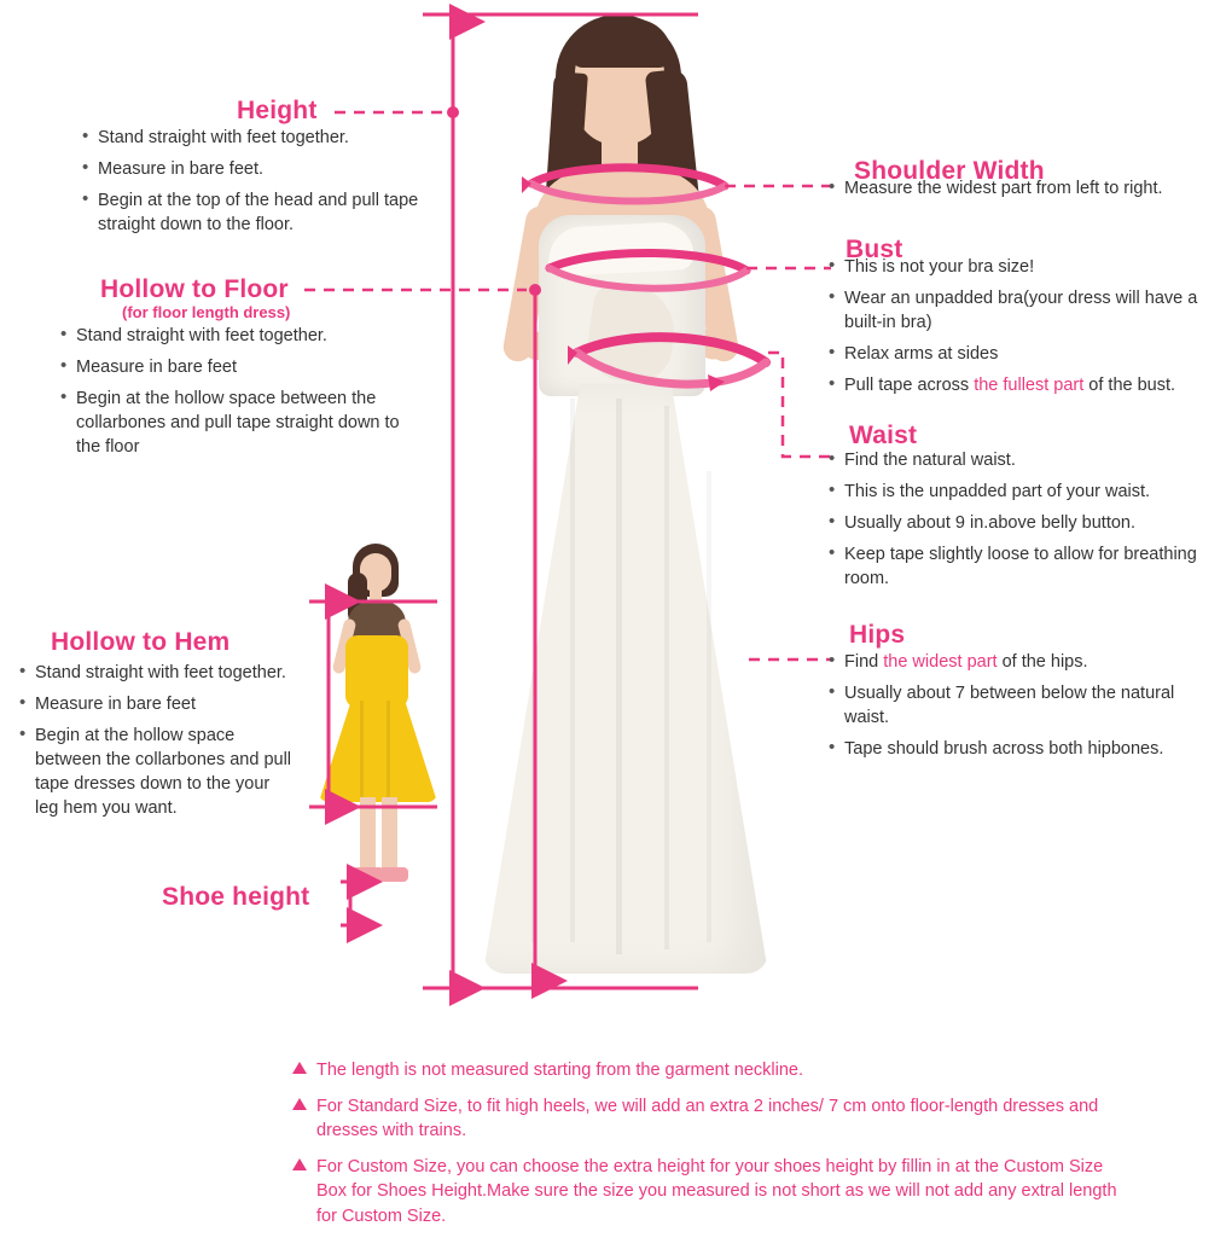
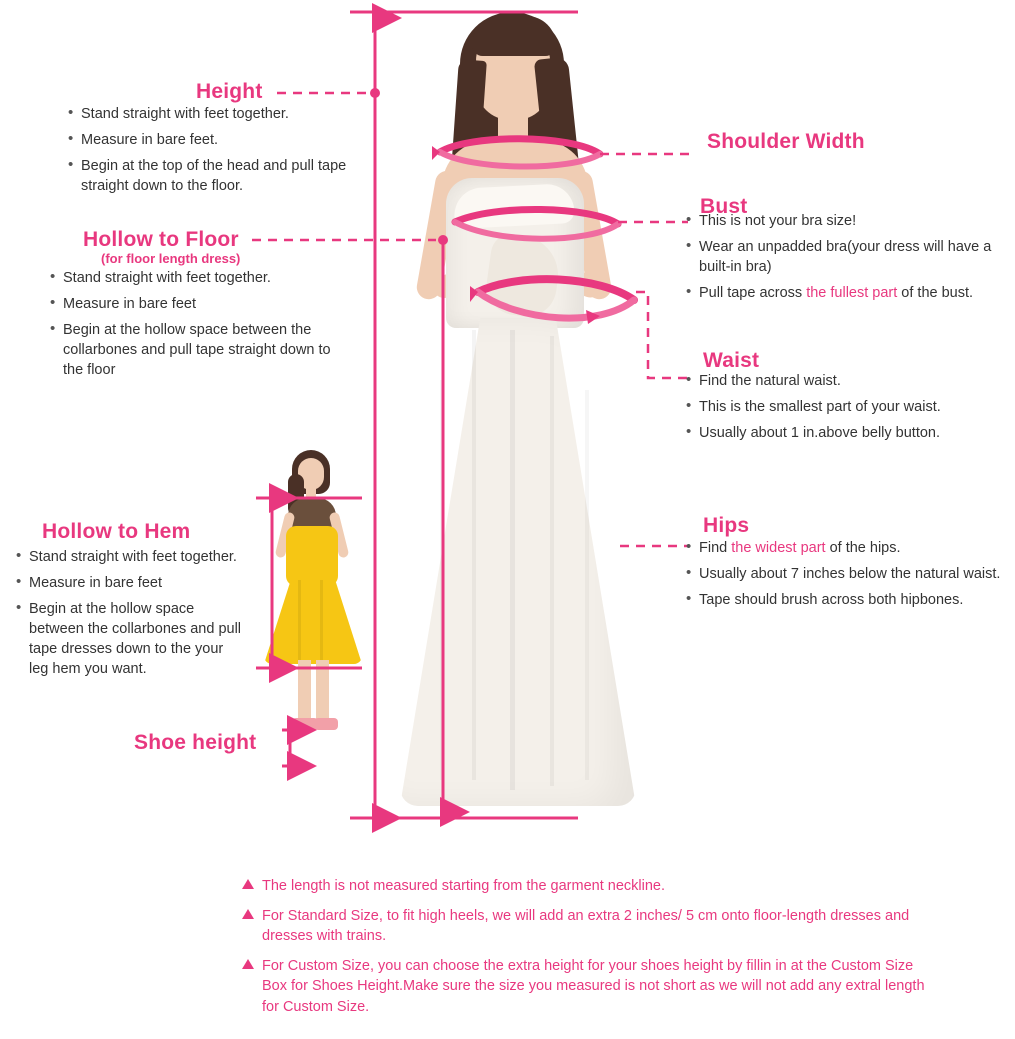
  Height
  Stand straight with feet together.
  Measure in bare feet.
  Begin at the top of the head and pull tape straight down to the floor.
  Hollow to Floor
  (for floor length dress)
  Stand straight with feet together.
  Measure in bare feet
  Begin at the hollow space between the collarbones and pull tape straight down to the floor
  Hollow to Hem
  Stand straight with feet together.
  Measure in bare feet
  Begin at the hollow space between the collarbones and pull tape dresses down to the your leg hem you want.
  Shoe height
  Shoulder Width
- Measure the widest part from left to right.
  Bust
  This is not your bra size!
  Wear an unpadded bra(your dress will have a built-in bra)
- Relax arms at sides
  Pull tape across the fullest part of the bust.
  Waist
  Find the natural waist.
- This is the unpadded part of your waist.
+ This is the smallest part of your waist.
- Usually about 9 in.above belly button.
+ Usually about 1 in.above belly button.
- Keep tape slightly loose to allow for breathing room.
  Hips
  Find the widest part of the hips.
- Usually about 7 between below the natural waist.
+ Usually about 7 inches below the natural waist.
  Tape should brush across both hipbones.
  The length is not measured starting from the garment neckline.
- For Standard Size, to fit high heels, we will add an extra 2 inches/ 7 cm onto floor-length dresses and dresses with trains.
+ For Standard Size, to fit high heels, we will add an extra 2 inches/ 5 cm onto floor-length dresses and dresses with trains.
  For Custom Size, you can choose the extra height for your shoes height by fillin in at the Custom Size Box for Shoes Height.Make sure the size you measured is not short as we will not add any extral length for Custom Size.
